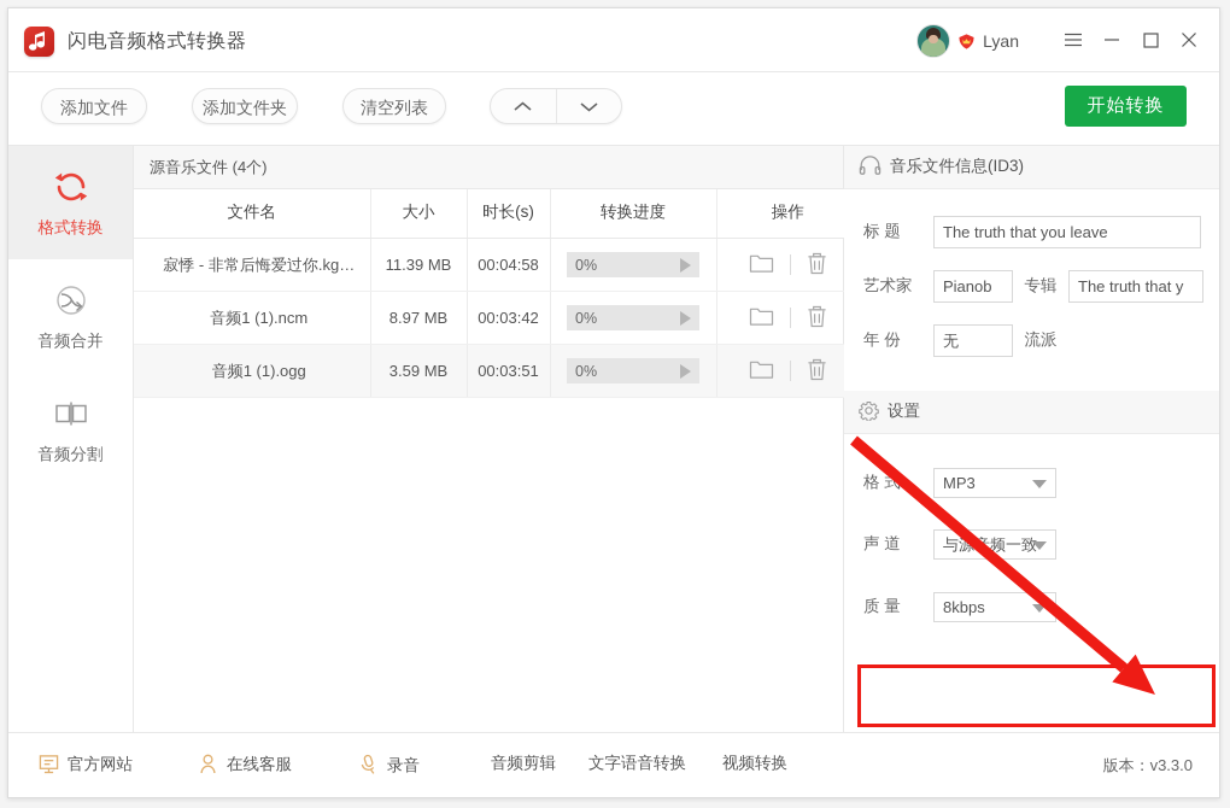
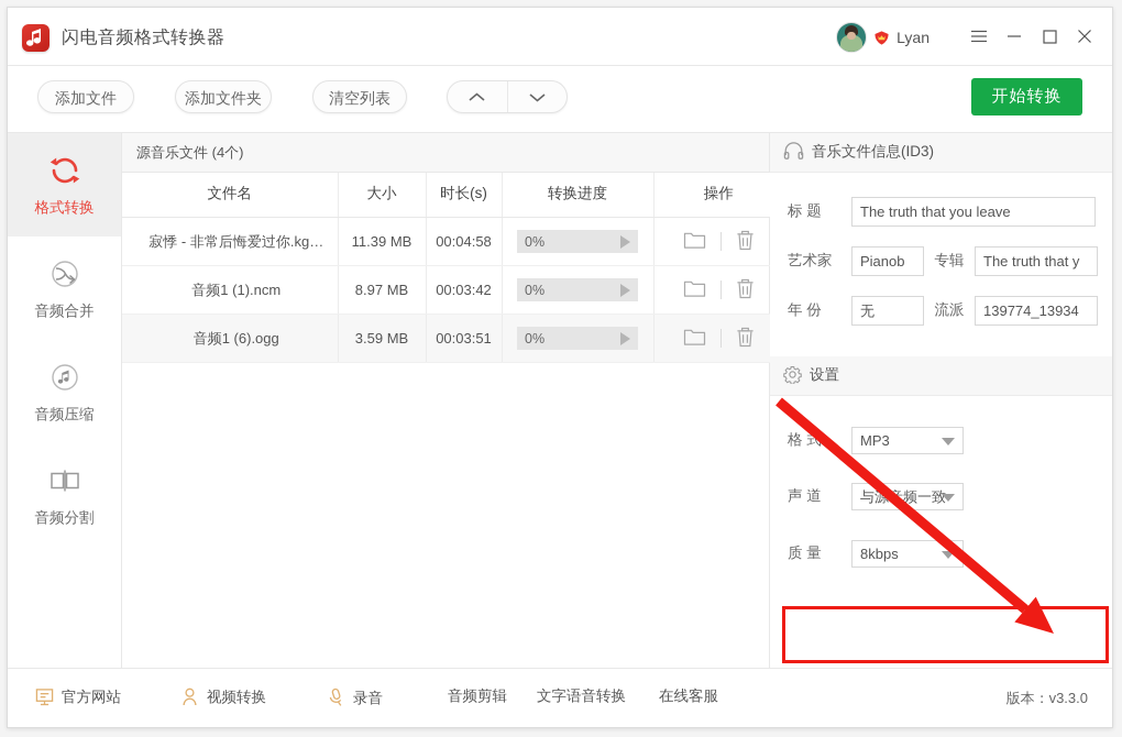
  闪电音频格式转换器
  Lyan
  添加文件
  添加文件夹
  清空列表
  开始转换
  格式转换
  音频合并
+ 音频压缩
  音频分割
  源音乐文件 (4个)
  文件名	大小	时长(s)	转换进度	操作
  寂悸 - 非常后悔爱过你.kg…	11.39 MB	00:04:58	0%
  音频1 (1).ncm	8.97 MB	00:03:42	0%
- 音频1 (1).ogg	3.59 MB	00:03:51	0%
+ 音频1 (6).ogg	3.59 MB	00:03:51	0%
  音乐文件信息(ID3)
  标 题
  The truth that you leave
  艺术家
  Pianob
  专辑
  The truth that y
  年 份
  无
  流派
+ 139774_13934
  设置
  格 式
  MP3
  声 道
  与源频一致
  质 量
  8kbps
  官方网站
- 在线客服
+ 视频转换
  录音
  音频剪辑
  文字语音转换
- 视频转换
+ 在线客服
  版本：v3.3.0
